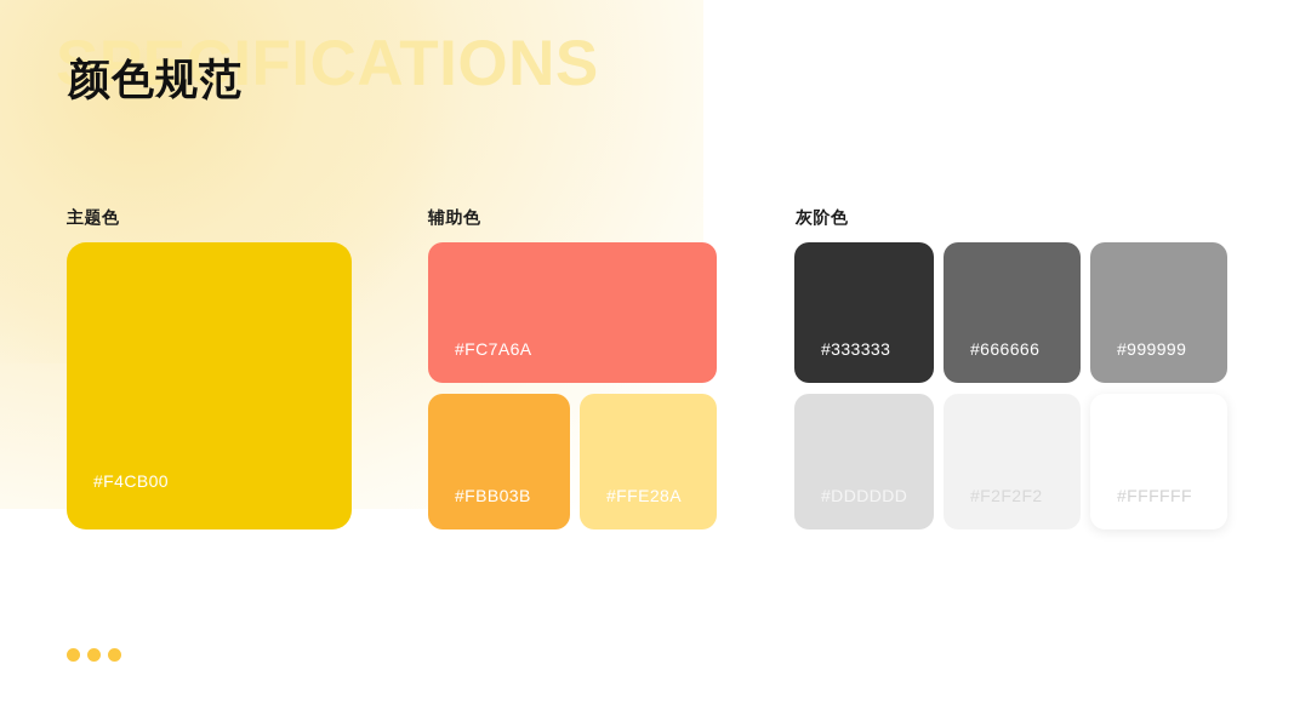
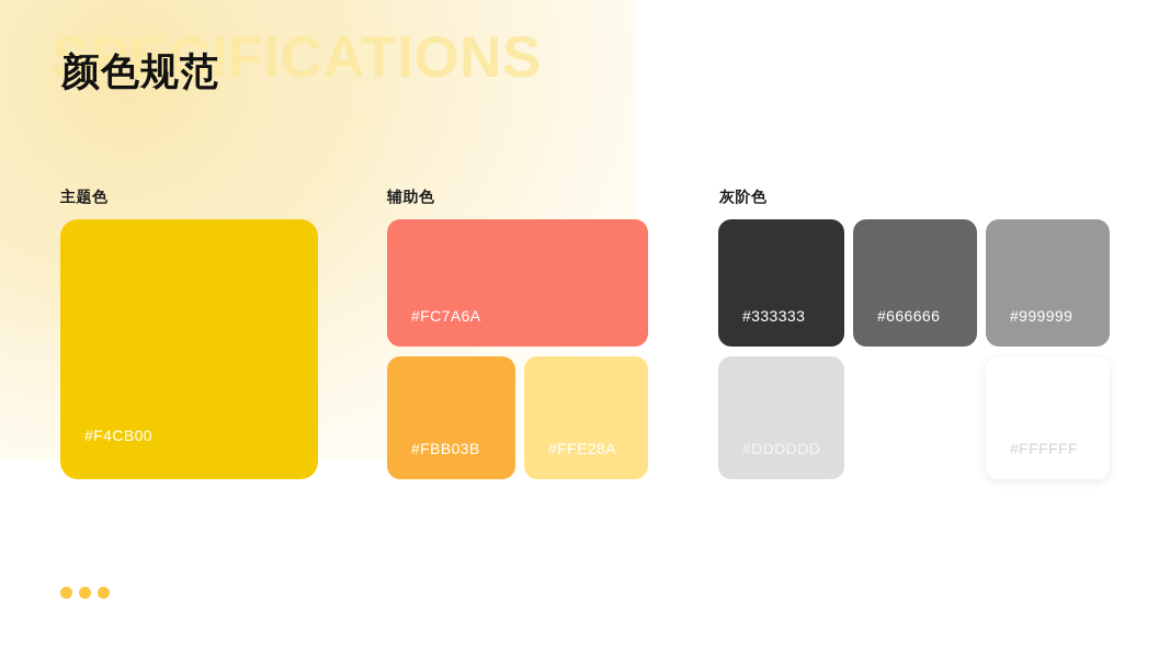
  SPECIFICATIONS
  颜色规范
  主题色
  辅助色
  灰阶色
  #F4CB00
  #FC7A6A
  #FBB03B
  #FFE28A
  #333333
  #666666
  #999999
  #DDDDDD
- #F2F2F2
  #FFFFFF
